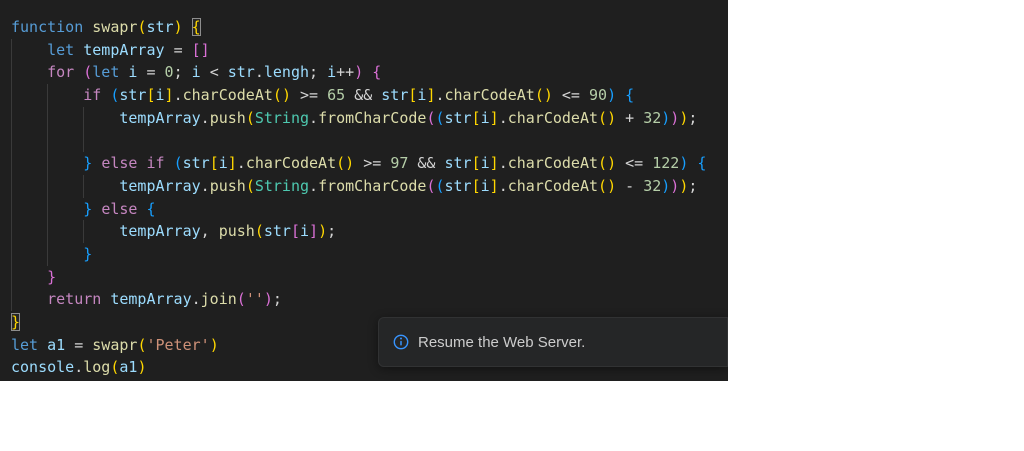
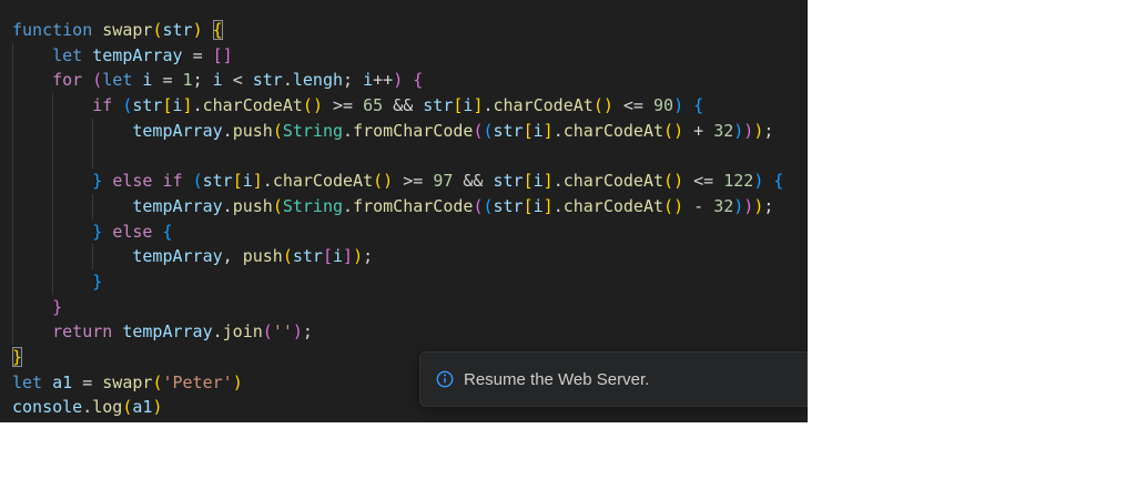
  function swapr(str) {
  let tempArray = []
- for (let i = 0; i < str.lengh; i++) {
+ for (let i = 1; i < str.lengh; i++) {
  if (str[i].charCodeAt() >= 65 && str[i].charCodeAt() <= 90) {
  tempArray.push(String.fromCharCode((str[i].charCodeAt() + 32)));
  } else if (str[i].charCodeAt() >= 97 && str[i].charCodeAt() <= 122) {
  tempArray.push(String.fromCharCode((str[i].charCodeAt() - 32)));
  } else {
  tempArray, push(str[i]);
  }
  }
  return tempArray.join('');
  }
  let a1 = swapr('Peter')
  console.log(a1)
  Resume the Web Server.
